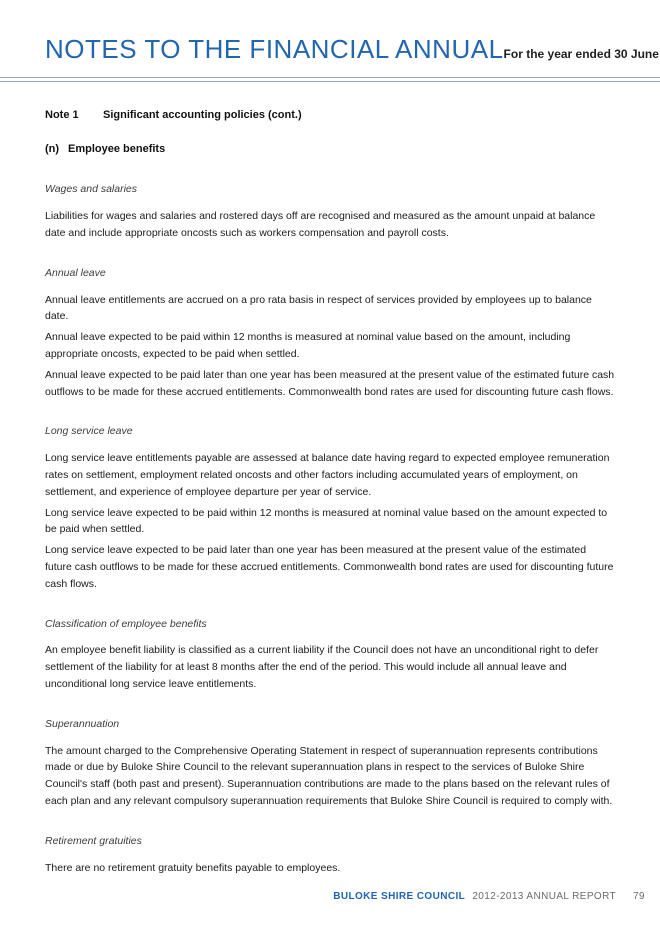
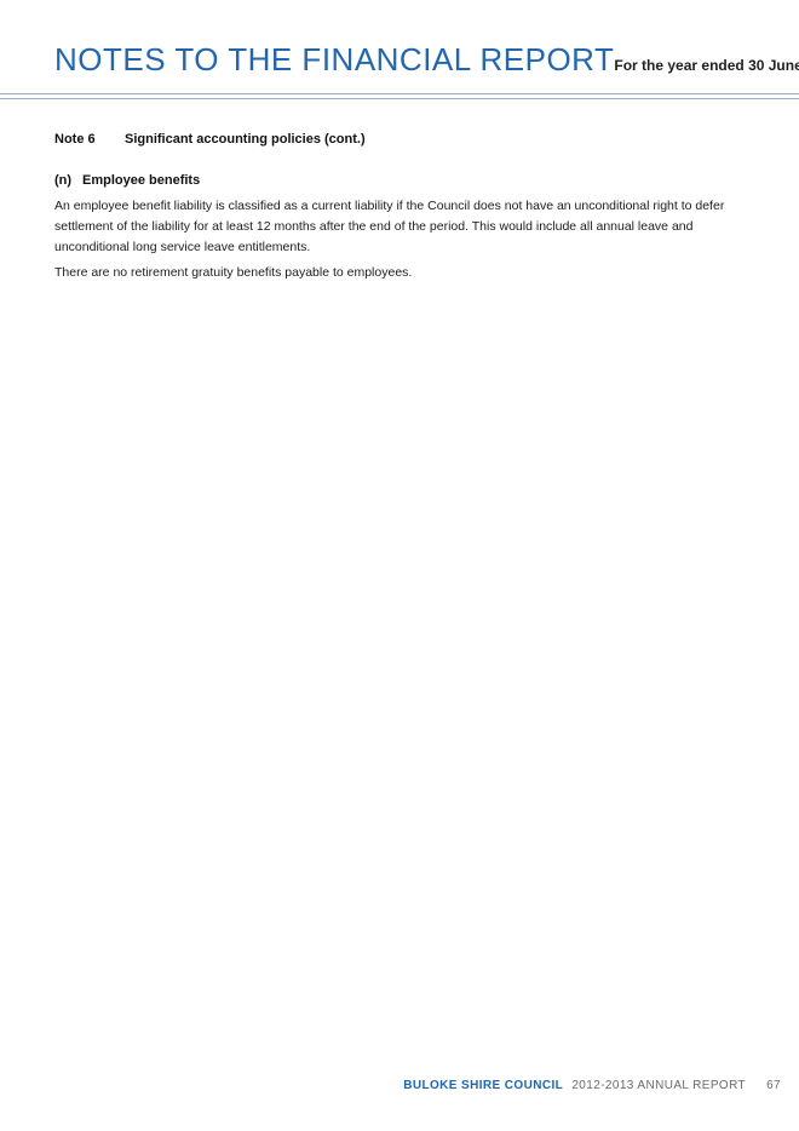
- NOTES TO THE FINANCIAL ANNUAL
+ NOTES TO THE FINANCIAL REPORT
  For the year ended 30 June
- Note 1 Significant accounting policies (cont.)
+ Note 6 Significant accounting policies (cont.)
  (n) Employee benefits
- Wages and salaries
- Liabilities for wages and salaries and rostered days off are recognised and measured as the amount unpaid at balance date and include appropriate oncosts such as workers compensation and payroll costs.
- Annual leave
- Annual leave entitlements are accrued on a pro rata basis in respect of services provided by employees up to balance date.
- Annual leave expected to be paid within 12 months is measured at nominal value based on the amount, including appropriate oncosts, expected to be paid when settled.
- Annual leave expected to be paid later than one year has been measured at the present value of the estimated future cash outflows to be made for these accrued entitlements. Commonwealth bond rates are used for discounting future cash flows.
- Long service leave
- Long service leave entitlements payable are assessed at balance date having regard to expected employee remuneration rates on settlement, employment related oncosts and other factors including accumulated years of employment, on settlement, and experience of employee departure per year of service.
- Long service leave expected to be paid within 12 months is measured at nominal value based on the amount expected to be paid when settled.
- Long service leave expected to be paid later than one year has been measured at the present value of the estimated future cash outflows to be made for these accrued entitlements. Commonwealth bond rates are used for discounting future cash flows.
- Classification of employee benefits
- An employee benefit liability is classified as a current liability if the Council does not have an unconditional right to defer settlement of the liability for at least 8 months after the end of the period. This would include all annual leave and unconditional long service leave entitlements.
+ An employee benefit liability is classified as a current liability if the Council does not have an unconditional right to defer settlement of the liability for at least 12 months after the end of the period. This would include all annual leave and unconditional long service leave entitlements.
- Superannuation
- The amount charged to the Comprehensive Operating Statement in respect of superannuation represents contributions made or due by Buloke Shire Council to the relevant superannuation plans in respect to the services of Buloke Shire Council's staff (both past and present). Superannuation contributions are made to the plans based on the relevant rules of each plan and any relevant compulsory superannuation requirements that Buloke Shire Council is required to comply with.
- Retirement gratuities
  There are no retirement gratuity benefits payable to employees.
- BULOKE SHIRE COUNCIL 2012-2013 ANNUAL REPORT 79
+ BULOKE SHIRE COUNCIL 2012-2013 ANNUAL REPORT 67
